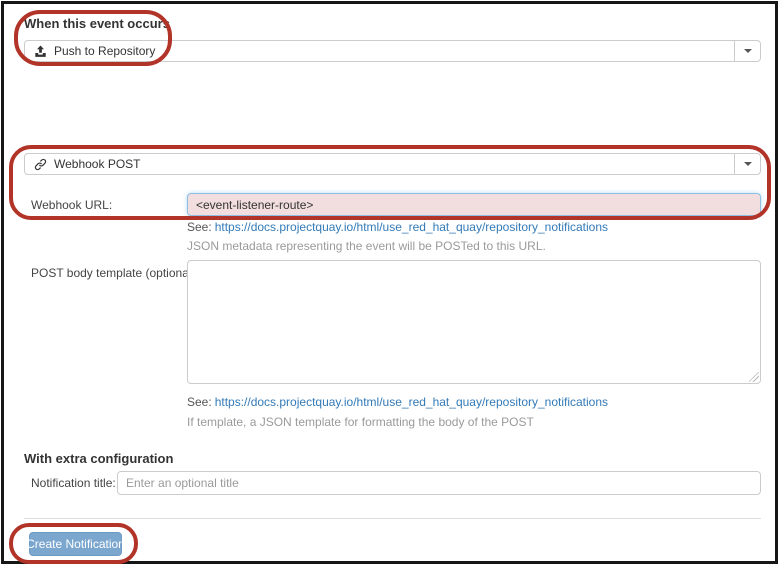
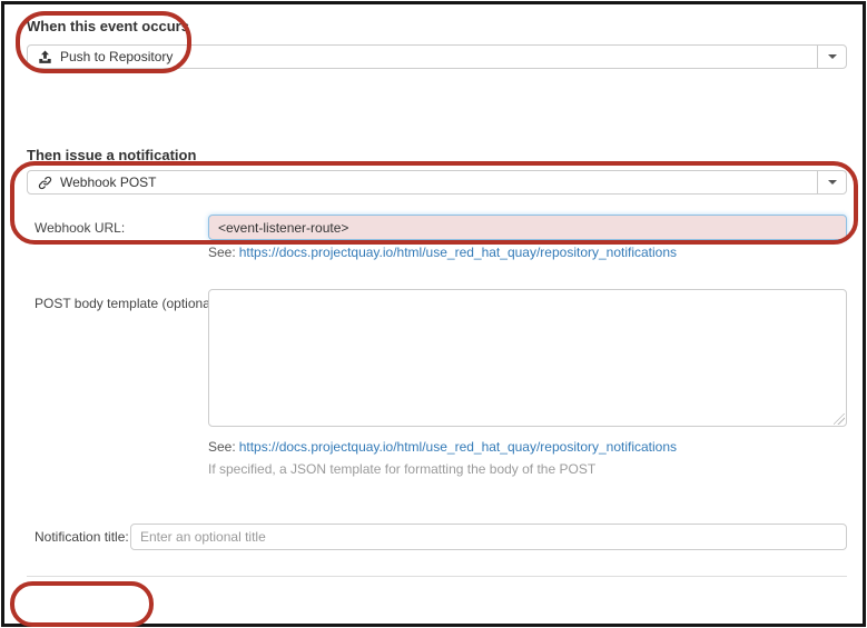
  When this event occurs
  Push to Repository
+ Then issue a notification
  Webhook POST
  Webhook URL:
  <event-listener-route>
  See: https://docs.projectquay.io/html/use_red_hat_quay/repository_notifications
- JSON metadata representing the event will be POSTed to this URL.
  POST body template (optiona
  See: https://docs.projectquay.io/html/use_red_hat_quay/repository_notifications
- If template, a JSON template for formatting the body of the POST
+ If specified, a JSON template for formatting the body of the POST
- With extra configuration
  Notification title:
  Enter an optional title
- Create Notification
